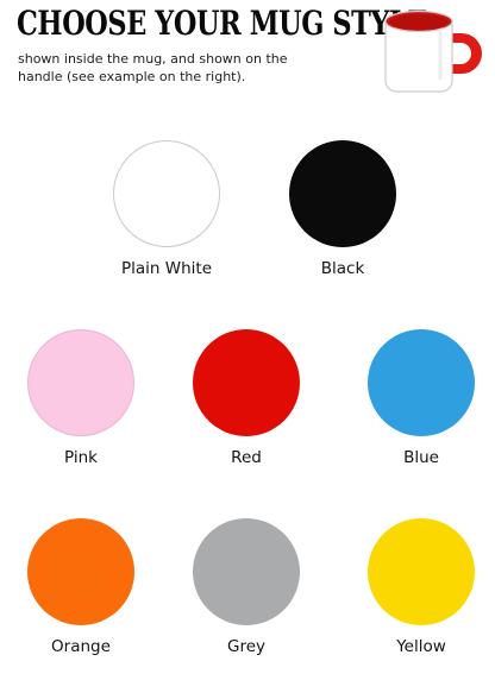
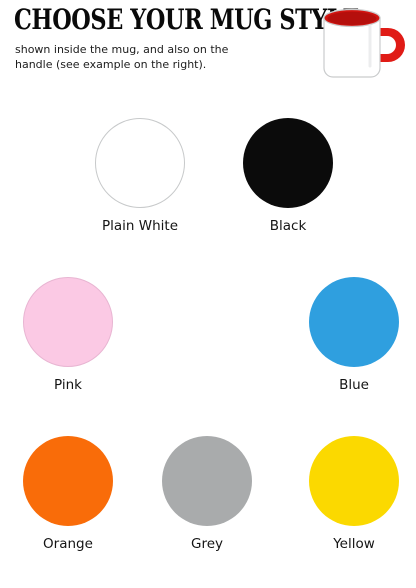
  CHOOSE YOUR MUG STY
- shown inside the mug, and shown on the
+ shown inside the mug, and also on the
  handle (see example on the right).
  Plain White
  Black
  Pink
- Red
  Blue
  Orange
  Grey
  Yellow
